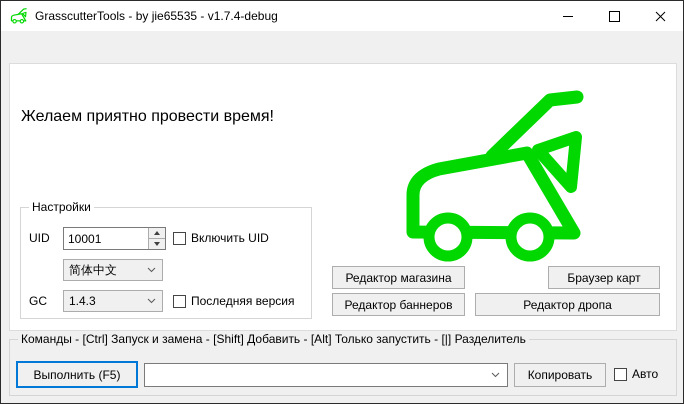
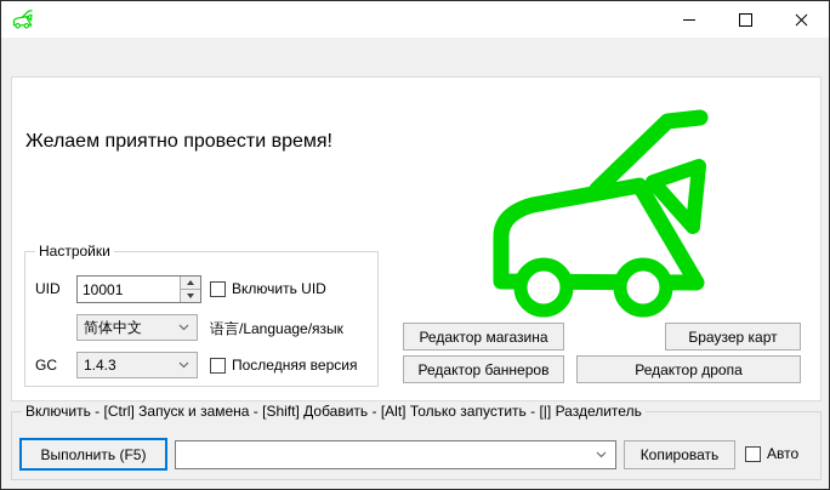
- GrasscutterTools - by jie65535 - v1.7.4-debug
  Желаем приятно провести время!
  Настройки
  UID
  10001
  Включить UID
  简体中文
+ 语言/Language/язык
  GC
  1.4.3
  Последняя версия
  Редактор магазина
  Браузер карт
  Редактор баннеров
  Редактор дропа
- Команды - [Ctrl] Запуск и замена - [Shift] Добавить - [Alt] Только запустить - [|] Разделитель
+ Включить - [Ctrl] Запуск и замена - [Shift] Добавить - [Alt] Только запустить - [|] Разделитель
  Выполнить (F5)
  Копировать
  Авто
